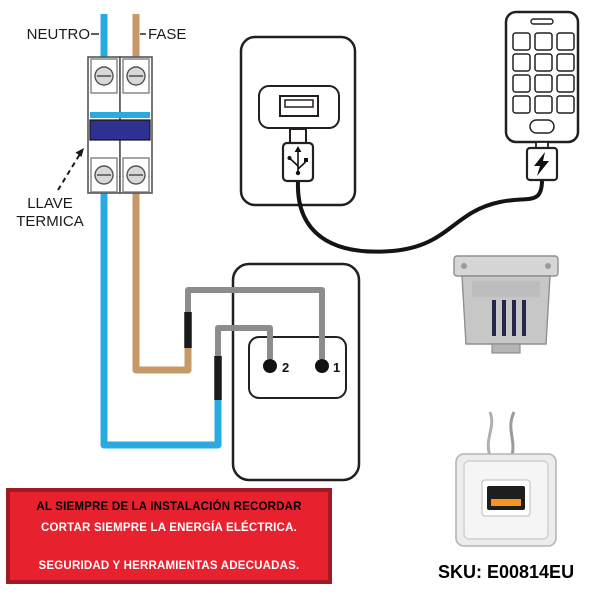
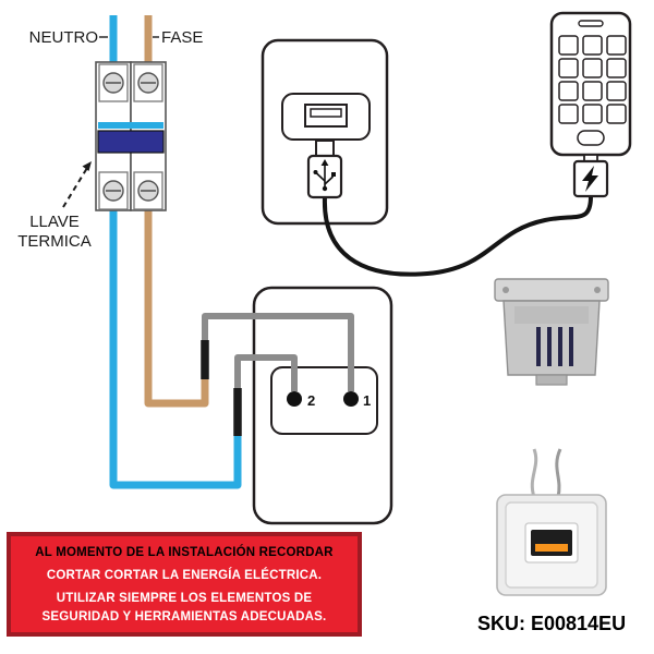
  2
  1
  NEUTRO
  FASE
  LLAVE
  TERMICA
- AL SIEMPRE DE LA INSTALACIÓN RECORDAR
+ AL MOMENTO DE LA INSTALACIÓN RECORDAR
- CORTAR SIEMPRE LA ENERGÍA ELÉCTRICA.
+ CORTAR CORTAR LA ENERGÍA ELÉCTRICA.
+ UTILIZAR SIEMPRE LOS ELEMENTOS DE
  SEGURIDAD Y HERRAMIENTAS ADECUADAS.
  SKU: E00814EU
